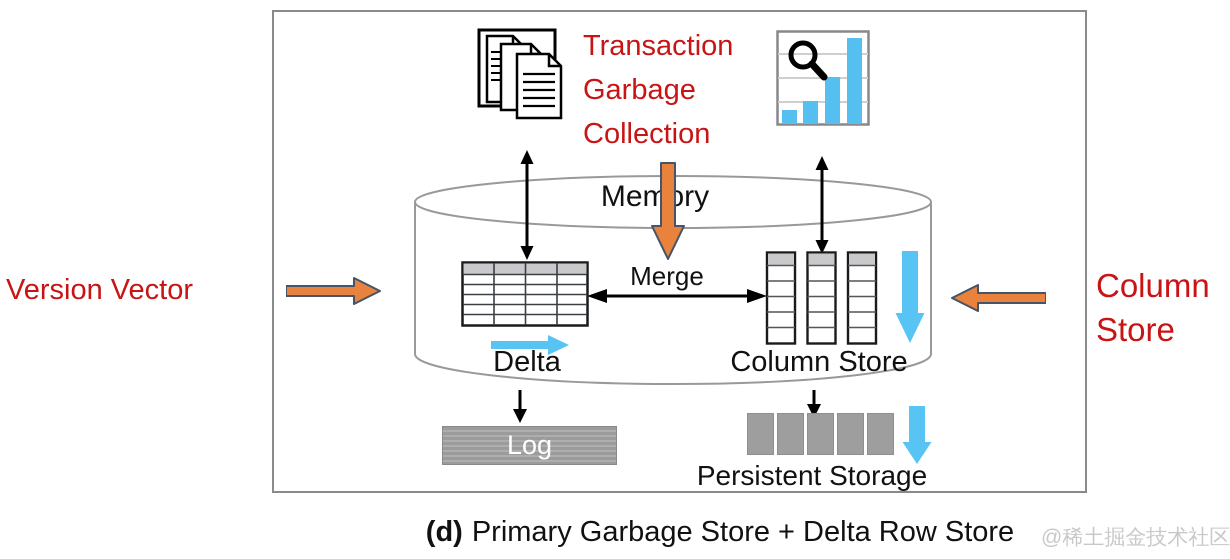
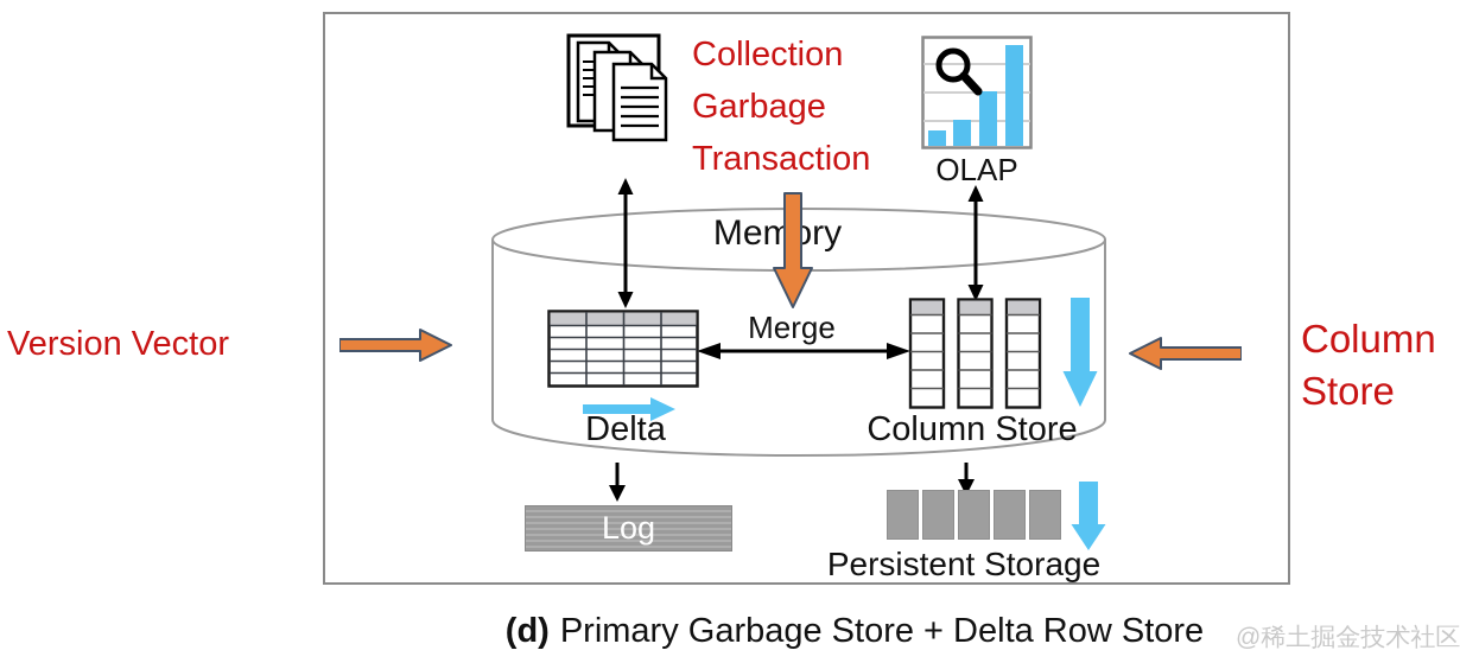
- Transaction
+ Collection
  Garbage
- Collection
+ Transaction
+ OLAP
  Memry
  Merge
  Delta
  Column Store
  Log
  Persistent Storage
  Version Vector
  Column
  Store
  (d) Primary Garbage Store + Delta Row Store
  @稀土掘金技术社区
